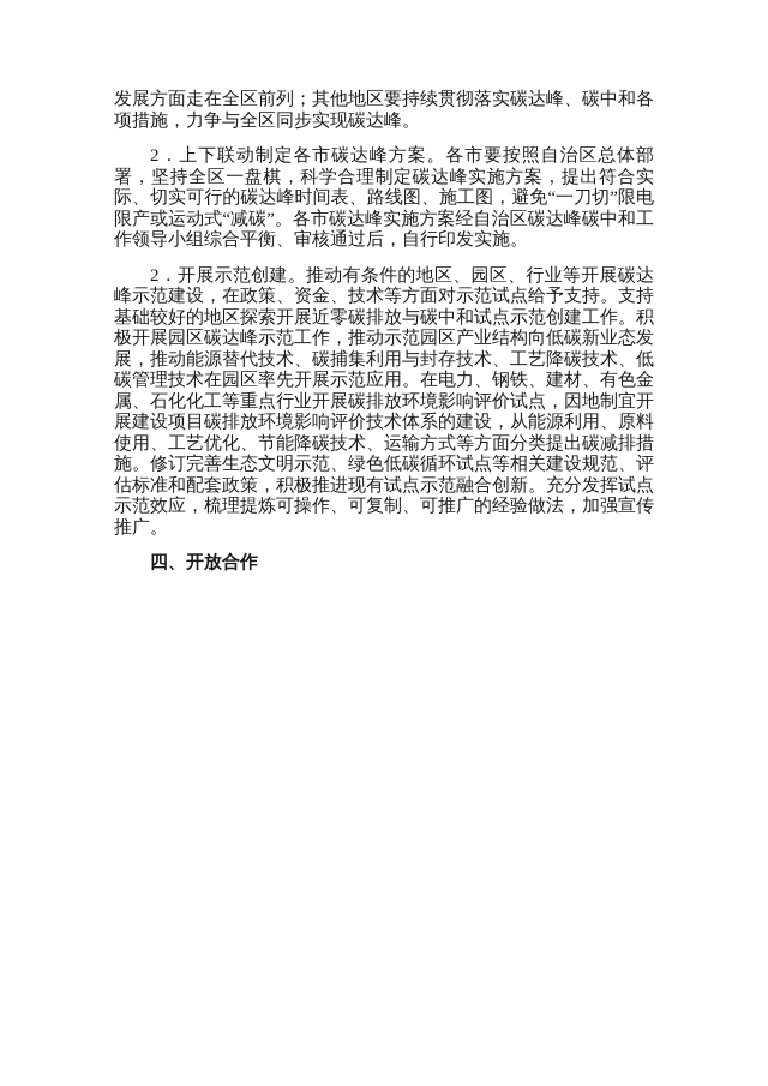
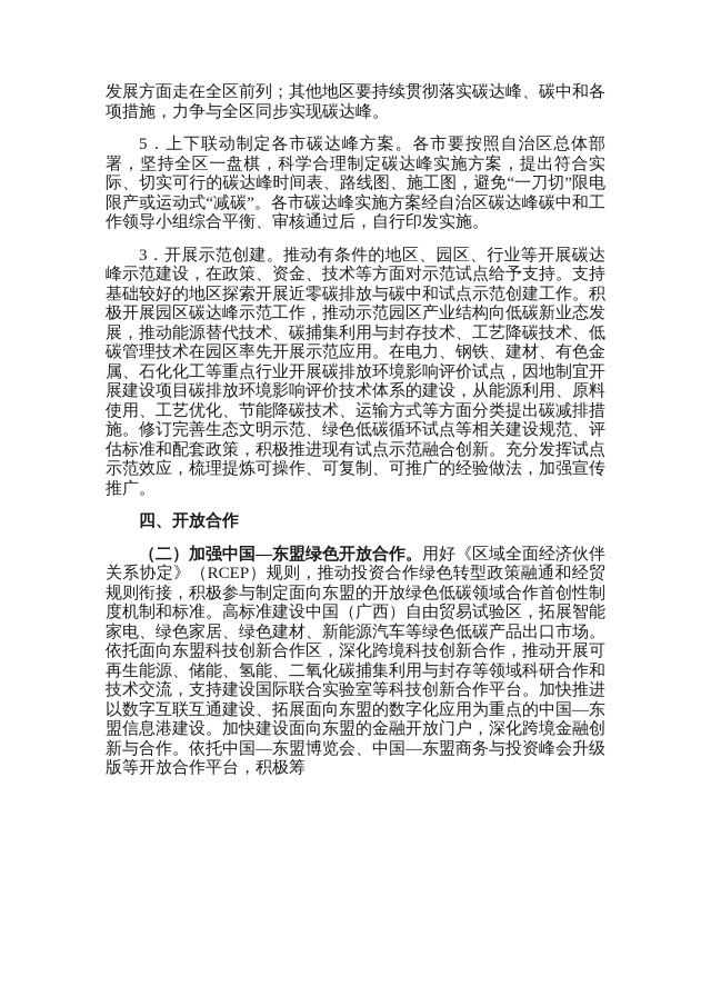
  发展方面走在全区前列；其他地区要持续贯彻落实碳达峰、碳中和各项措施，力争与全区同步实现碳达峰。
- 2．上下联动制定各市碳达峰方案。各市要按照自治区总体部署，坚持全区一盘棋，科学合理制定碳达峰实施方案，提出符合实际、切实可行的碳达峰时间表、路线图、施工图，避免“一刀切”限电限产或运动式“减碳”。各市碳达峰实施方案经自治区碳达峰碳中和工作领导小组综合平衡、审核通过后，自行印发实施。
+ 5．上下联动制定各市碳达峰方案。各市要按照自治区总体部署，坚持全区一盘棋，科学合理制定碳达峰实施方案，提出符合实际、切实可行的碳达峰时间表、路线图、施工图，避免“一刀切”限电限产或运动式“减碳”。各市碳达峰实施方案经自治区碳达峰碳中和工作领导小组综合平衡、审核通过后，自行印发实施。
- 2．开展示范创建。推动有条件的地区、园区、行业等开展碳达峰示范建设，在政策、资金、技术等方面对示范试点给予支持。支持基础较好的地区探索开展近零碳排放与碳中和试点示范创建工作。积极开展园区碳达峰示范工作，推动示范园区产业结构向低碳新业态发展，推动能源替代技术、碳捕集利用与封存技术、工艺降碳技术、低碳管理技术在园区率先开展示范应用。在电力、钢铁、建材、有色金属、石化化工等重点行业开展碳排放环境影响评价试点，因地制宜开展建设项目碳排放环境影响评价技术体系的建设，从能源利用、原料使用、工艺优化、节能降碳技术、运输方式等方面分类提出碳减排措施。修订完善生态文明示范、绿色低碳循环试点等相关建设规范、评估标准和配套政策，积极推进现有试点示范融合创新。充分发挥试点示范效应，梳理提炼可操作、可复制、可推广的经验做法，加强宣传推广。
+ 3．开展示范创建。推动有条件的地区、园区、行业等开展碳达峰示范建设，在政策、资金、技术等方面对示范试点给予支持。支持基础较好的地区探索开展近零碳排放与碳中和试点示范创建工作。积极开展园区碳达峰示范工作，推动示范园区产业结构向低碳新业态发展，推动能源替代技术、碳捕集利用与封存技术、工艺降碳技术、低碳管理技术在园区率先开展示范应用。在电力、钢铁、建材、有色金属、石化化工等重点行业开展碳排放环境影响评价试点，因地制宜开展建设项目碳排放环境影响评价技术体系的建设，从能源利用、原料使用、工艺优化、节能降碳技术、运输方式等方面分类提出碳减排措施。修订完善生态文明示范、绿色低碳循环试点等相关建设规范、评估标准和配套政策，积极推进现有试点示范融合创新。充分发挥试点示范效应，梳理提炼可操作、可复制、可推广的经验做法，加强宣传推广。
  四、开放合作
+ （二）加强中国—东盟绿色开放合作。用好《区域全面经济伙伴关系协定》（RCEP）规则，推动投资合作绿色转型政策融通和经贸规则衔接，积极参与制定面向东盟的开放绿色低碳领域合作首创性制度机制和标准。高标准建设中国（广西）自由贸易试验区，拓展智能家电、绿色家居、绿色建材、新能源汽车等绿色低碳产品出口市场。依托面向东盟科技创新合作区，深化跨境科技创新合作，推动开展可再生能源、储能、氢能、二氧化碳捕集利用与封存等领域科研合作和技术交流，支持建设国际联合实验室等科技创新合作平台。加快推进以数字互联互通建设、拓展面向东盟的数字化应用为重点的中国—东盟信息港建设。加快建设面向东盟的金融开放门户，深化跨境金融创新与合作。依托中国—东盟博览会、中国—东盟商务与投资峰会升级版等开放合作平台，积极筹
